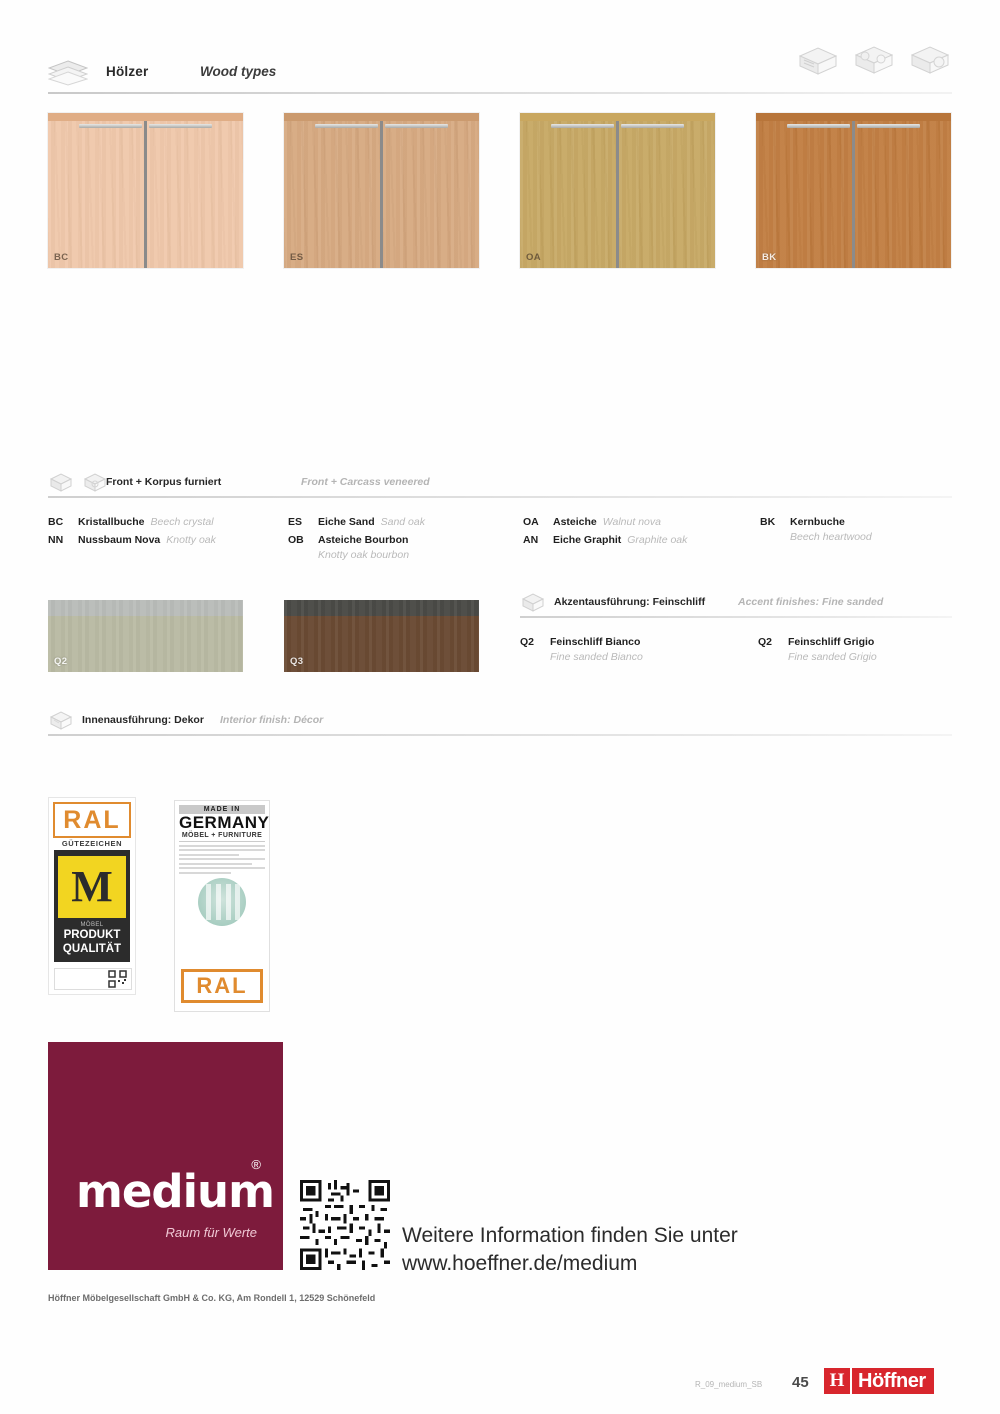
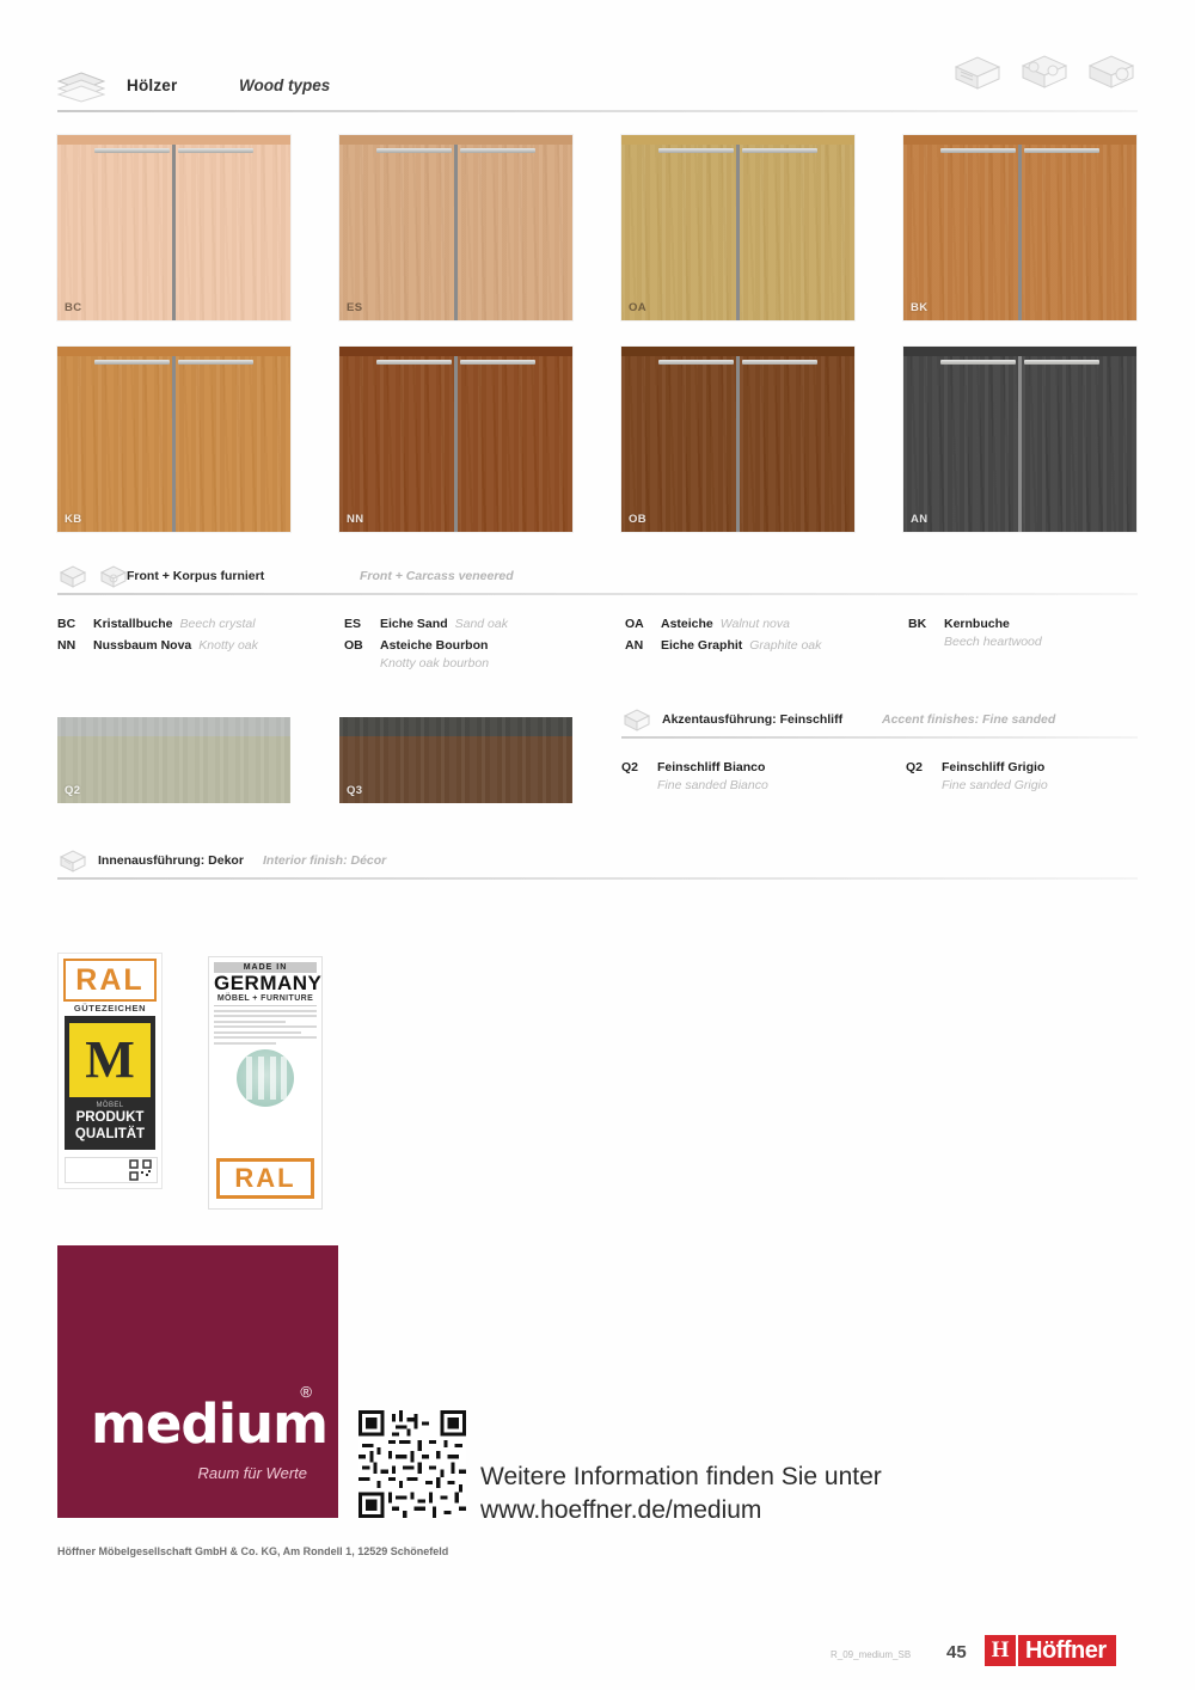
  Hölzer
  Wood types
  BC
  ES
  OA
  BK
+ KB
+ NN
+ OB
+ AN
  Front + Korpus furniert
  Front + Carcass veneered
  BC Kristallbuche Beech crystal
  NN Nussbaum Nova Knotty oak
  ES Eiche Sand Sand oak
  OB Asteiche Bourbon
  Knotty oak bourbon
  OA Asteiche Walnut nova
  AN Eiche Graphit Graphite oak
  BK Kernbuche
  Beech heartwood
  Q2
  Q3
  Akzentausführung: Feinschliff
  Accent finishes: Fine sanded
  Q2 Feinschliff Bianco
  Fine sanded Bianco
  Q2 Feinschliff Grigio
  Fine sanded Grigio
  Innenausführung: Dekor
  Interior finish: Décor
  RAL
  GÜTEZEICHEN
  M
  PRODUKT
  QUALITÄT
  GERMANY
  RAL
  medium
  ®
  Raum für Werte
  Weitere Information finden Sie unter
  www.hoeffner.de/medium
  Höffner Möbelgesellschaft GmbH & Co. KG, Am Rondell 1, 12529 Schönefeld
  R_09_medium_SB
  45
  H
  Höffner
